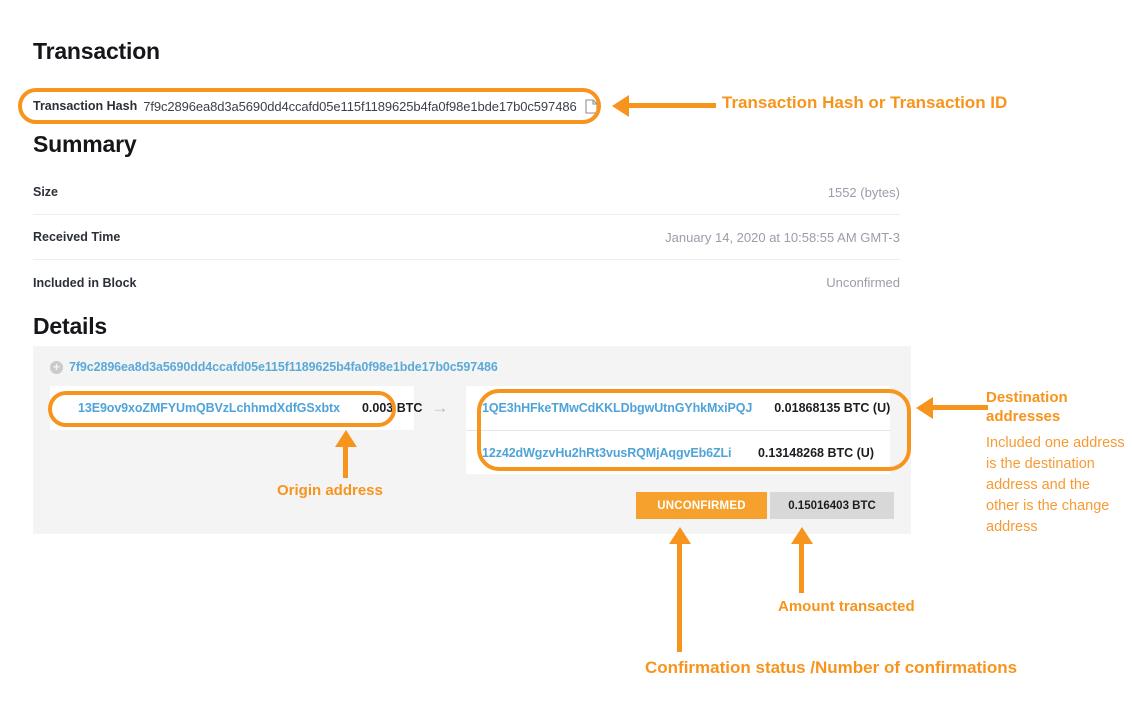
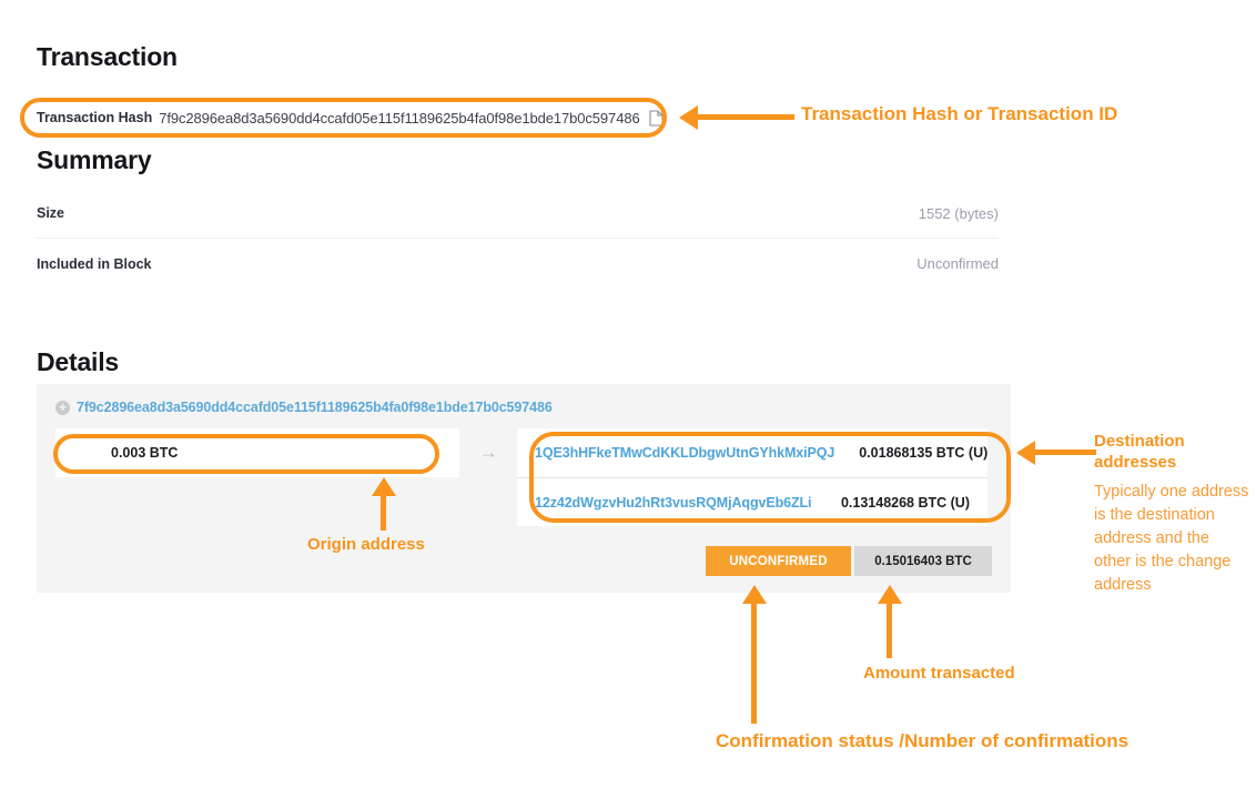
  Transaction
  Transaction Hash
  7f9c2896ea8d3a5690dd4ccafd05e115f1189625b4fa0f98e1bde17b0c597486
  Summary
  Size
  1552 (bytes)
- Received Time
- January 14, 2020 at 10:58:55 AM GMT-3
  Included in Block
  Unconfirmed
  Details
  +
  7f9c2896ea8d3a5690dd4ccafd05e115f1189625b4fa0f98e1bde17b0c597486
- 13E9ov9xoZMFYUmQBVzLchhmdXdfGSxbtx
  0.003 BTC
  →
  1QE3hHFkeTMwCdKKLDbgwUtnGYhkMxiPQJ
  0.01868135 BTC (U)
  12z42dWgzvHu2hRt3vusRQMjAqgvEb6ZLi
  0.13148268 BTC (U)
  UNCONFIRMED
  0.15016403 BTC
  Transaction Hash or Transaction ID
  Origin address
  Amount transacted
  Confirmation status /Number of confirmations
  Destination addresses
- Included one address is the destination address and the other is the change address
+ Typically one address is the destination address and the other is the change address
